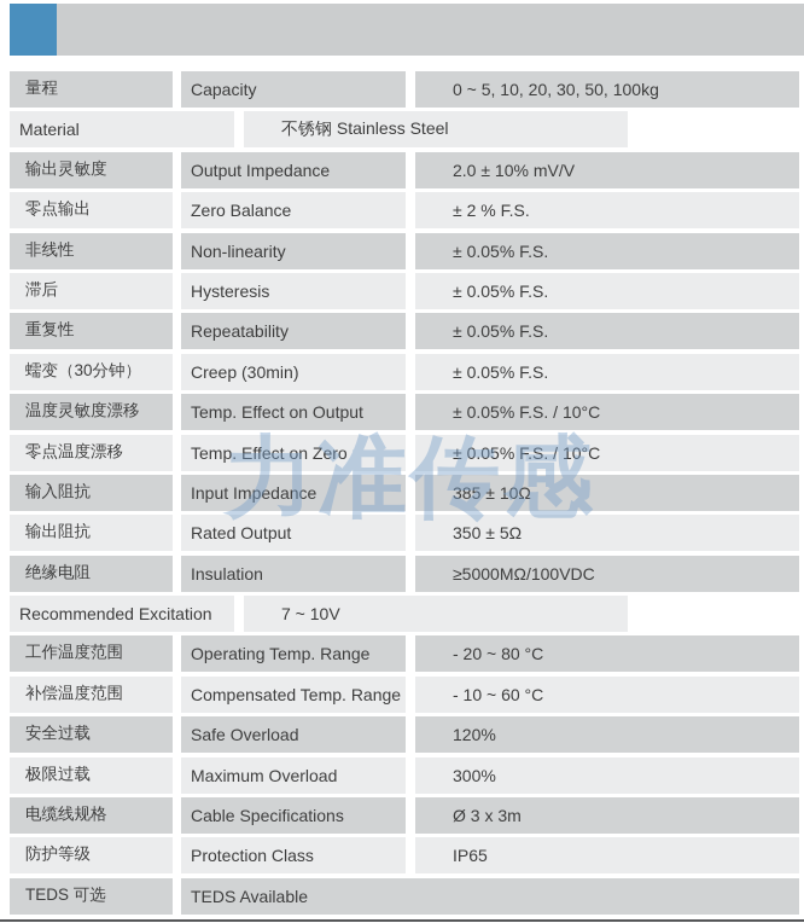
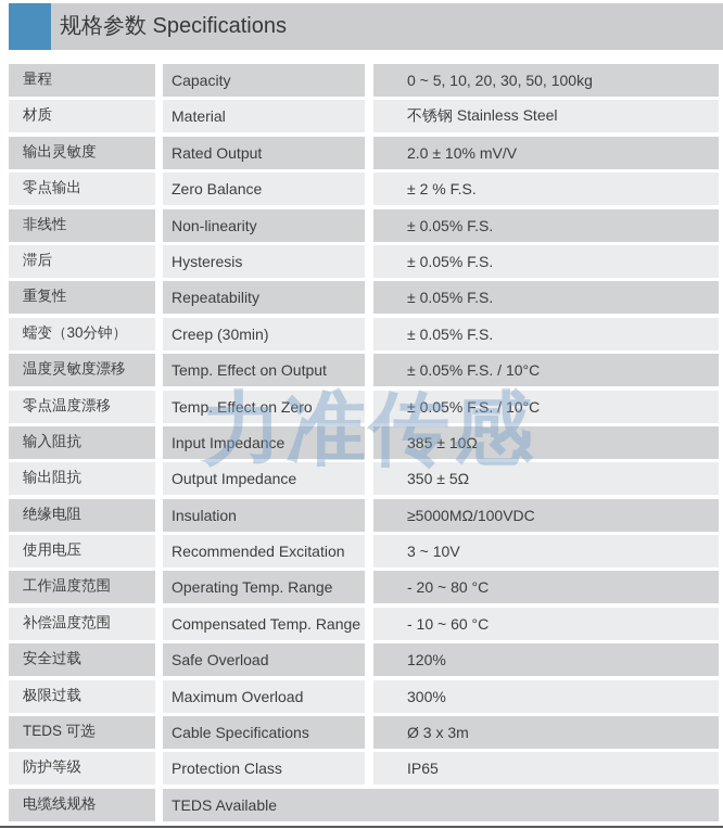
+ 规格参数 Specifications
  量程
  Capacity
  0 ~ 5, 10, 20, 30, 50, 100kg
+ 材质
  Material
  不锈钢 Stainless Steel
  输出灵敏度
- Output Impedance
+ Rated Output
  2.0 ± 10% mV/V
  零点输出
  Zero Balance
  ± 2 % F.S.
  非线性
  Non-linearity
  ± 0.05% F.S.
  滞后
  Hysteresis
  ± 0.05% F.S.
  重复性
  Repeatability
  ± 0.05% F.S.
  蠕变（30分钟）
  Creep (30min)
  ± 0.05% F.S.
  温度灵敏度漂移
  Temp. Effect on Output
  ± 0.05% F.S. / 10°C
  零点温度漂移
  Temp. Effect on Zero
  ± 0.05% F.S. / 10°C
  输入阻抗
  Input Impedance
  385 ± 10Ω
  输出阻抗
- Rated Output
+ Output Impedance
  350 ± 5Ω
  绝缘电阻
  Insulation
  ≥5000MΩ/100VDC
+ 使用电压
  Recommended Excitation
- 7 ~ 10V
+ 3 ~ 10V
  工作温度范围
  Operating Temp. Range
  - 20 ~ 80 °C
  补偿温度范围
  Compensated Temp. Range
  - 10 ~ 60 °C
  安全过载
  Safe Overload
  120%
  极限过载
  Maximum Overload
  300%
- 电缆线规格
+ TEDS 可选
  Cable Specifications
  Ø 3 x 3m
  防护等级
  Protection Class
  IP65
- TEDS 可选
+ 电缆线规格
  TEDS Available
  力准传感
